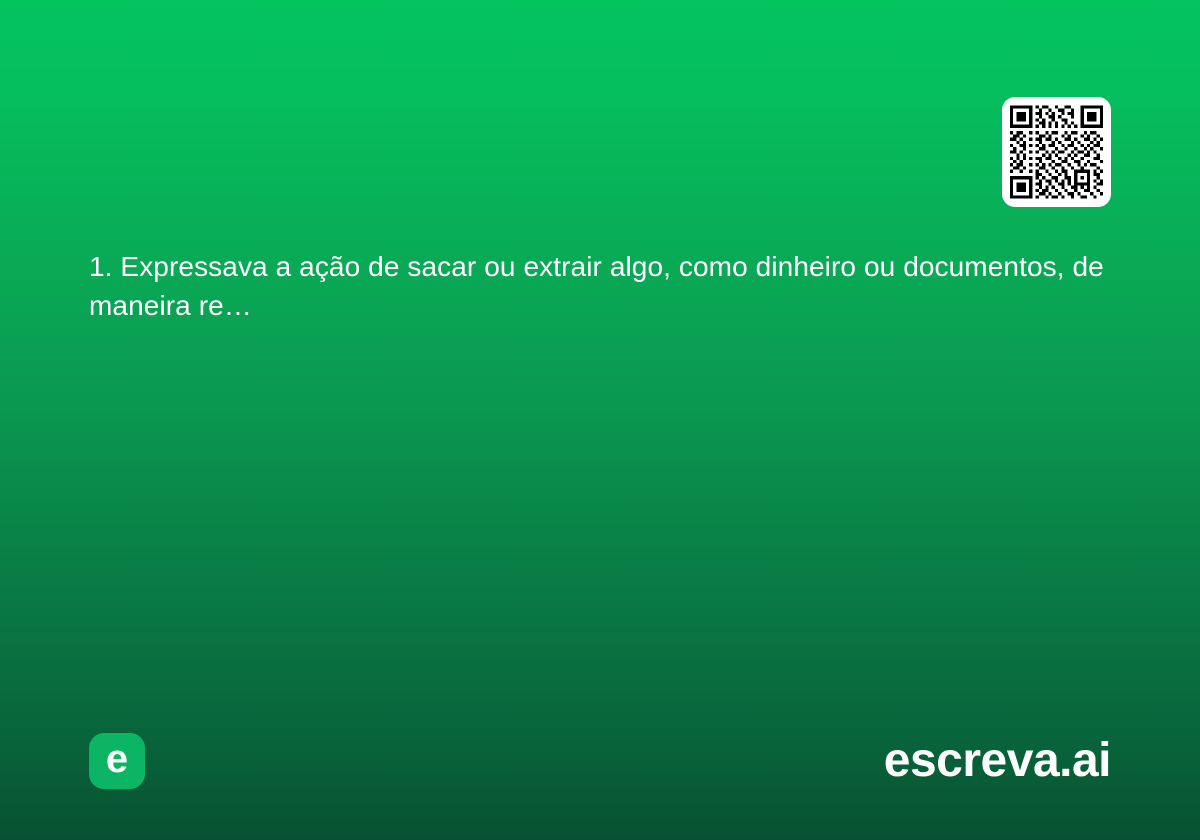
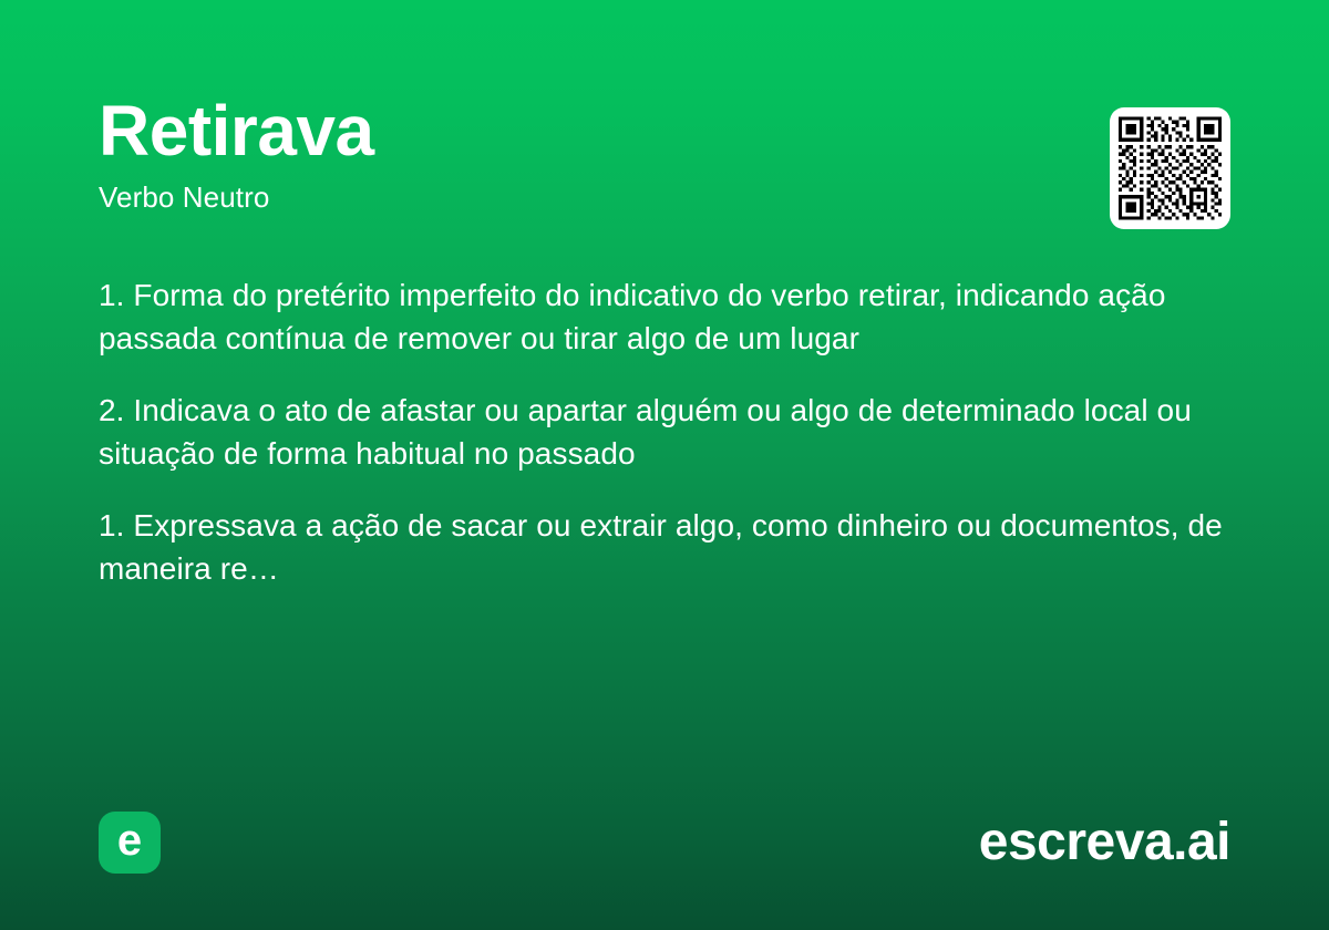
+ Retirava
+ Verbo Neutro
+ 1. Forma do pretérito imperfeito do indicativo do verbo retirar, indicando ação passada contínua de remover ou tirar algo de um lugar
+ 2. Indicava o ato de afastar ou apartar alguém ou algo de determinado local ou situação de forma habitual no passado
  1. Expressava a ação de sacar ou extrair algo, como dinheiro ou documentos, de maneira re…
  e
  escreva.ai
